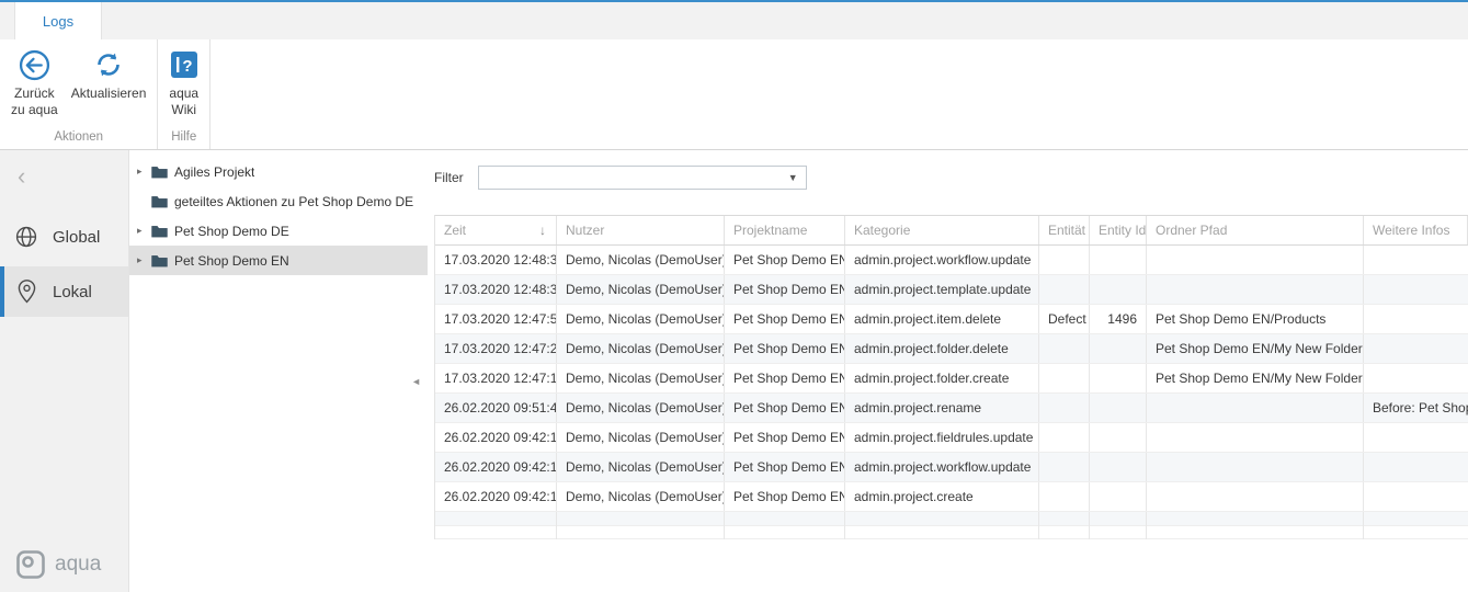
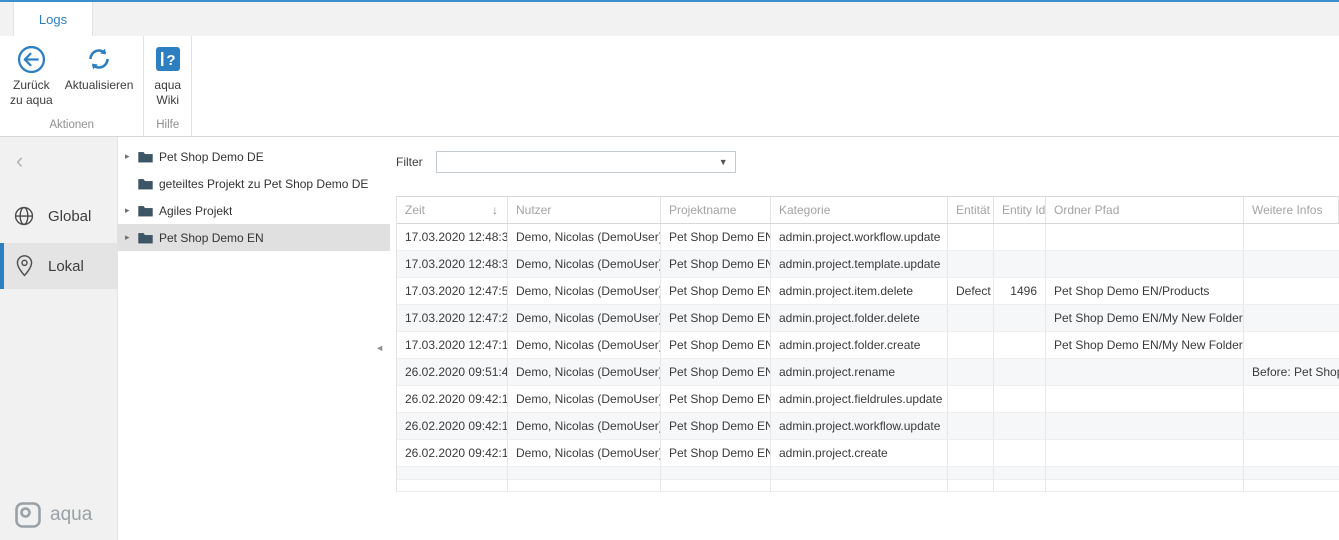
  Logs
  Zurück
  zu aqua
  Aktualisieren
  Aktionen
  ?
  aqua
  Wiki
  Hilfe
  ‹
  Global
  Lokal
  aqua
  ▸
- Agiles Projekt
+ Pet Shop Demo DE
- geteiltes Aktionen zu Pet Shop Demo DE
+ geteiltes Projekt zu Pet Shop Demo DE
  ▸
- Pet Shop Demo DE
+ Agiles Projekt
  ▸
  Pet Shop Demo EN
  ◄
  Filter
  ▼
  Zeit
  ↓
  Nutzer
  Projektname
  Kategorie
  Entität
  Entity Id
  Ordner Pfad
  Weitere Infos
  17.03.2020 12:48:3
  Demo, Nicolas (DemoUser)
  Pet Shop Demo EN
  admin.project.workflow.update
  17.03.2020 12:48:3
  Demo, Nicolas (DemoUser)
  Pet Shop Demo EN
  admin.project.template.update
  17.03.2020 12:47:5
  Demo, Nicolas (DemoUser)
  Pet Shop Demo EN
  admin.project.item.delete
  Defect
  1496
  Pet Shop Demo EN/Products
  17.03.2020 12:47:2
  Demo, Nicolas (DemoUser)
  Pet Shop Demo EN
  admin.project.folder.delete
  Pet Shop Demo EN/My New Folder
  17.03.2020 12:47:1
  Demo, Nicolas (DemoUser)
  Pet Shop Demo EN
  admin.project.folder.create
  Pet Shop Demo EN/My New Folder
  26.02.2020 09:51:4
  Demo, Nicolas (DemoUser)
  Pet Shop Demo EN
  admin.project.rename
  Before: Pet Sho
  26.02.2020 09:42:1
  Demo, Nicolas (DemoUser)
  Pet Shop Demo EN
  admin.project.fieldrules.update
  26.02.2020 09:42:1
  Demo, Nicolas (DemoUser)
  Pet Shop Demo EN
  admin.project.workflow.update
  26.02.2020 09:42:1
  Demo, Nicolas (DemoUser)
  Pet Shop Demo EN
  admin.project.create
